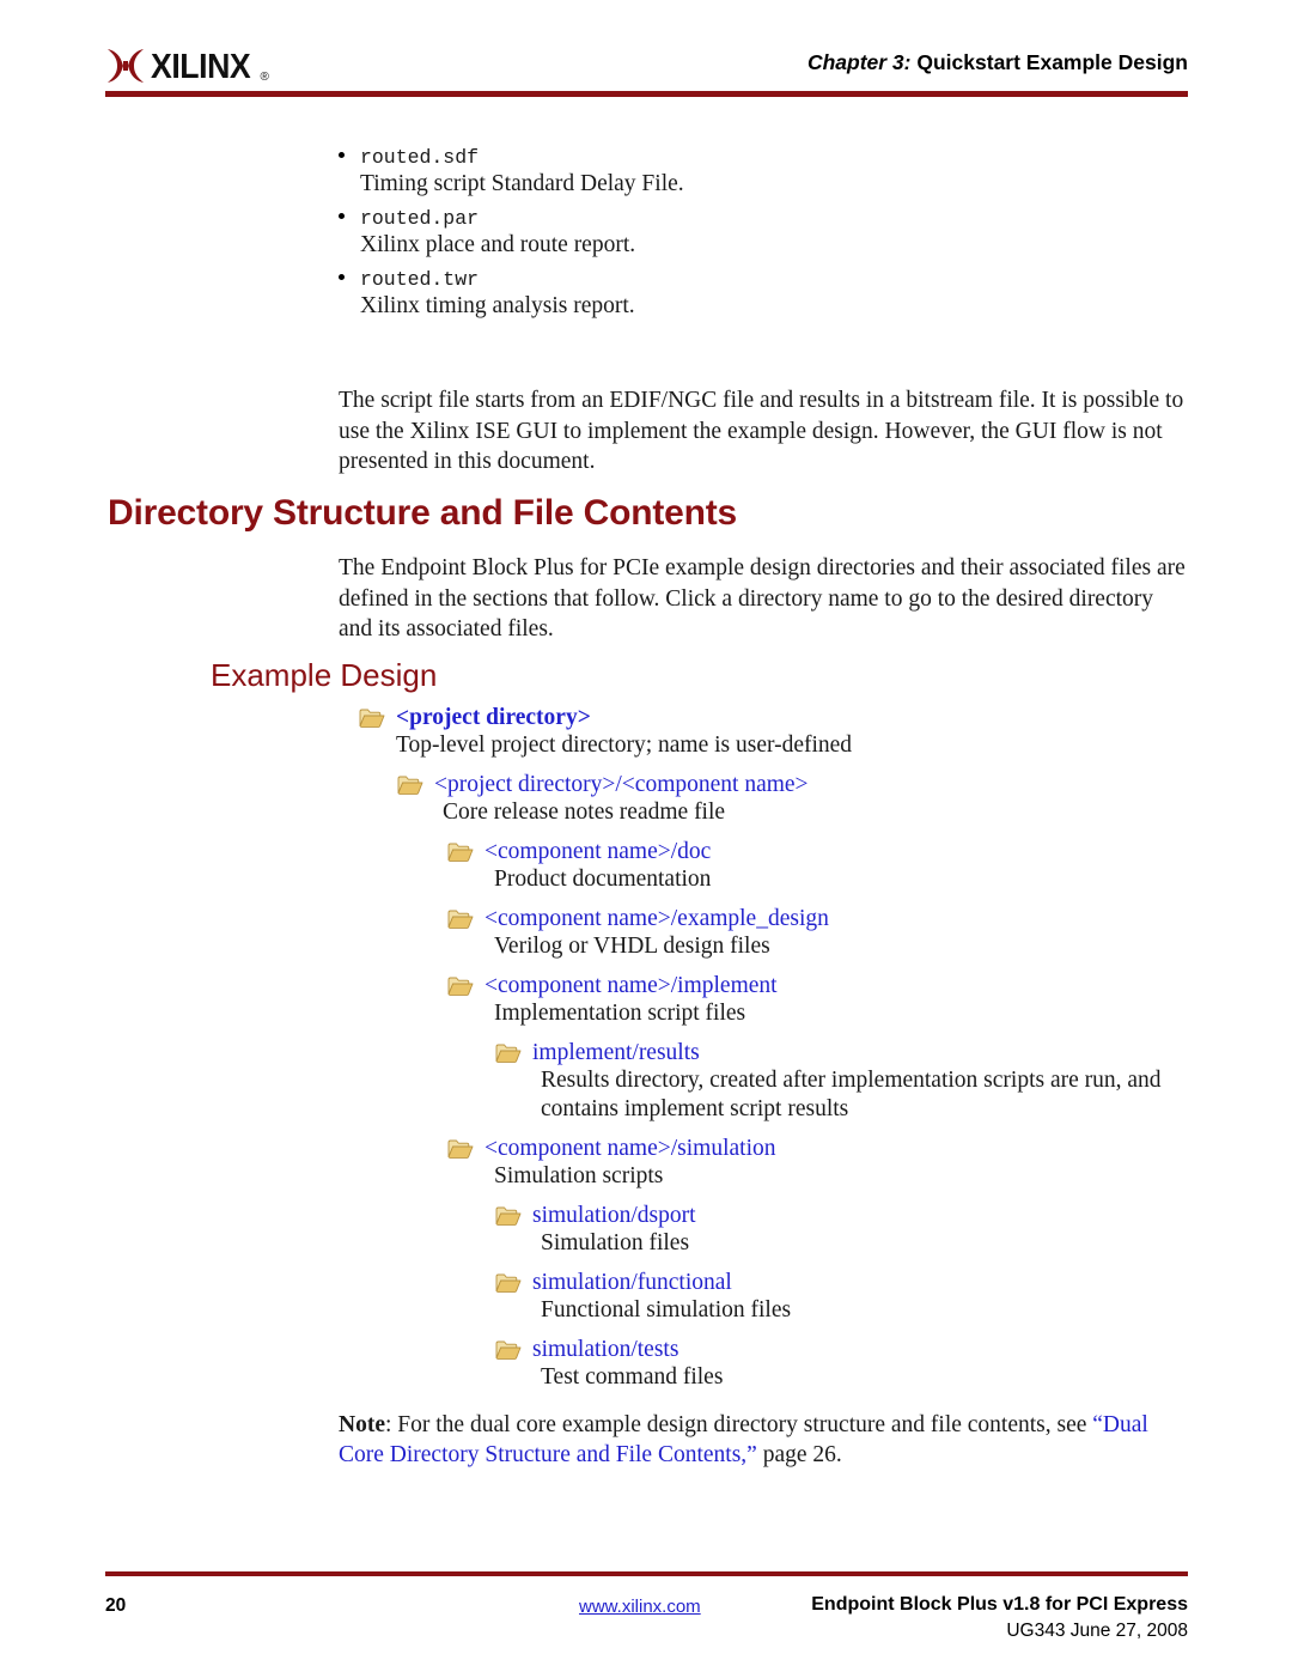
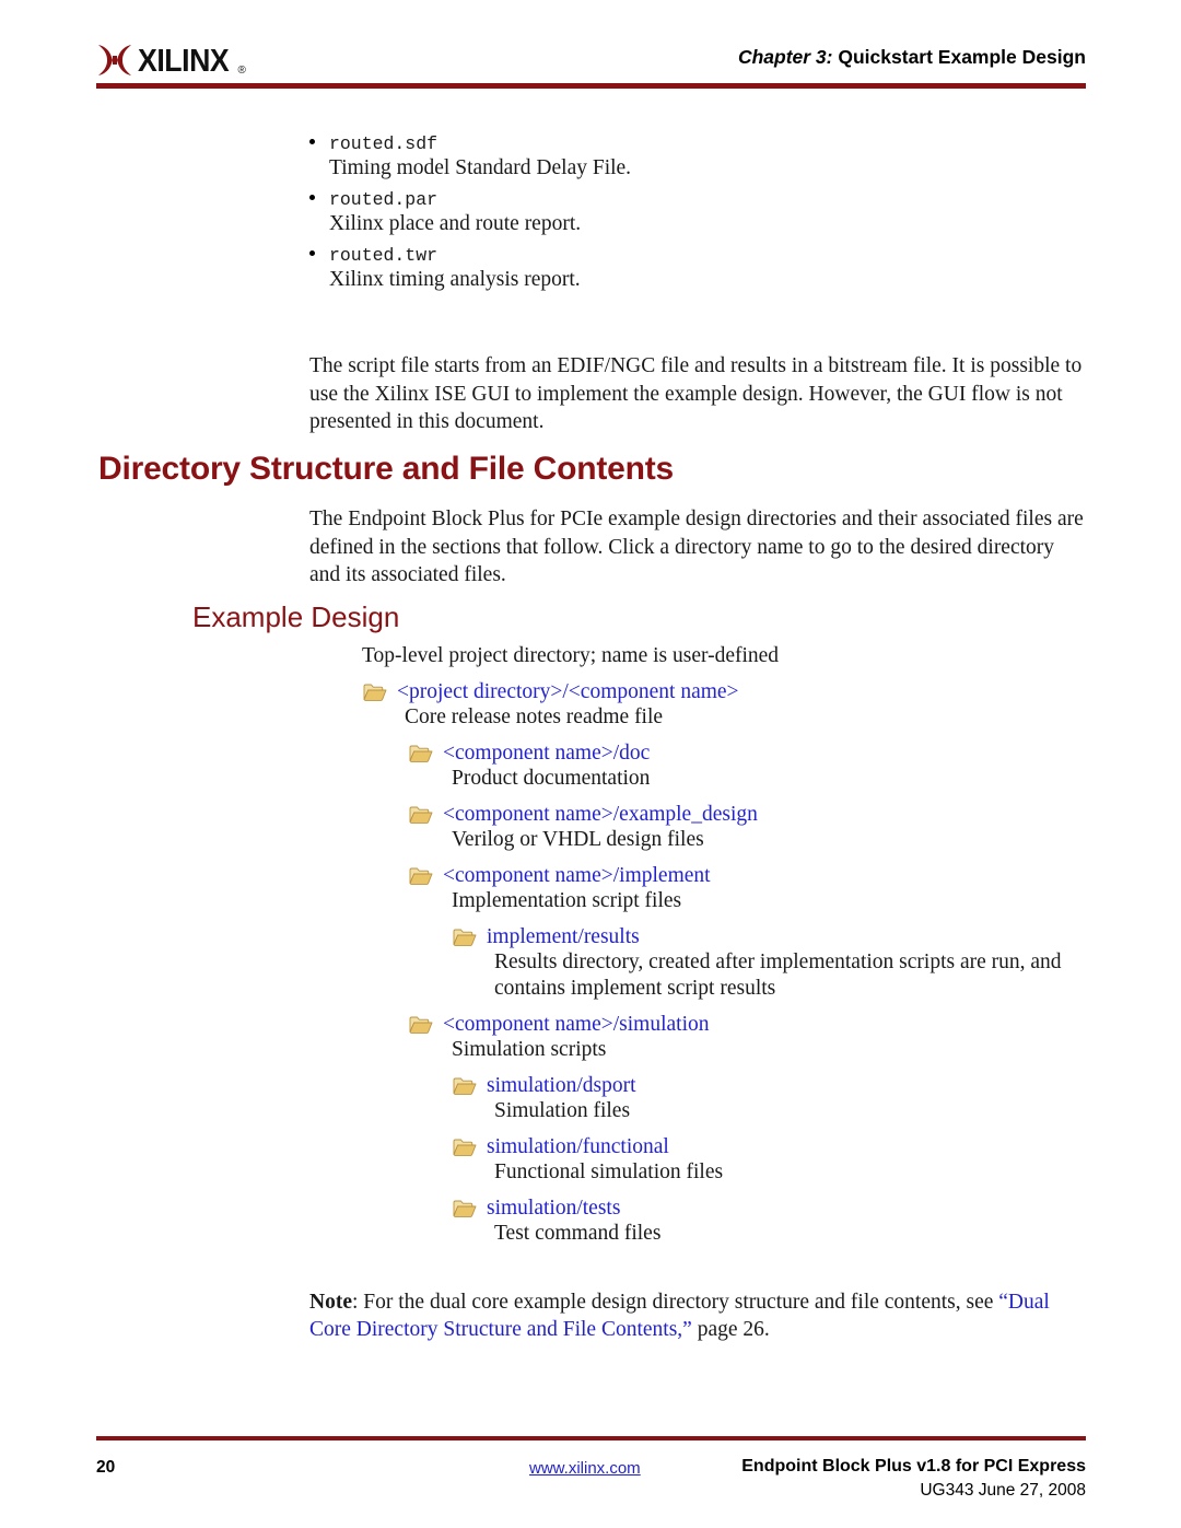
  XILINX
  ®
  Chapter 3: Quickstart Example Design
  routed.sdf
- Timing script Standard Delay File.
+ Timing model Standard Delay File.
  routed.par
  Xilinx place and route report.
  routed.twr
  Xilinx timing analysis report.
  The script file starts from an EDIF/NGC file and results in a bitstream file. It is possible to use the Xilinx ISE GUI to implement the example design. However, the GUI flow is not presented in this document.
  Directory Structure and File Contents
  The Endpoint Block Plus for PCIe example design directories and their associated files are defined in the sections that follow. Click a directory name to go to the desired directory and its associated files.
  Example Design
- <project directory>
  Top-level project directory; name is user-defined
  <project directory>/<component name>
  Core release notes readme file
  <component name>/doc
  Product documentation
  <component name>/example_design
  Verilog or VHDL design files
  <component name>/implement
  Implementation script files
  implement/results
  Results directory, created after implementation scripts are run, and contains implement script results
  <component name>/simulation
  Simulation scripts
  simulation/dsport
  Simulation files
  simulation/functional
  Functional simulation files
  simulation/tests
  Test command files
  Note: For the dual core example design directory structure and file contents, see “Dual Core Directory Structure and File Contents,” page 26.
  20
  www.xilinx.com
  Endpoint Block Plus v1.8 for PCI Express
  UG343 June 27, 2008
